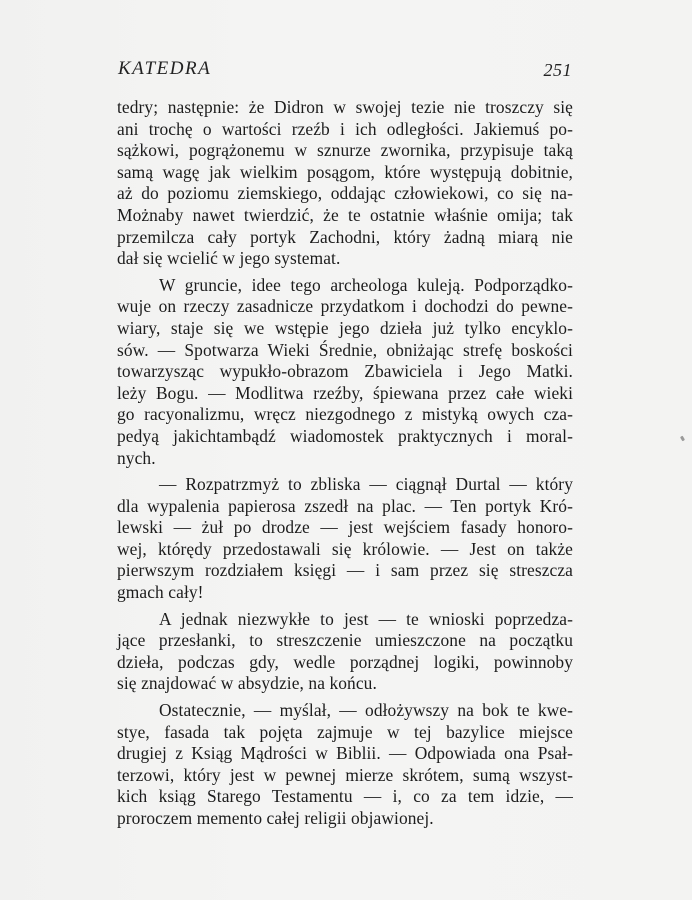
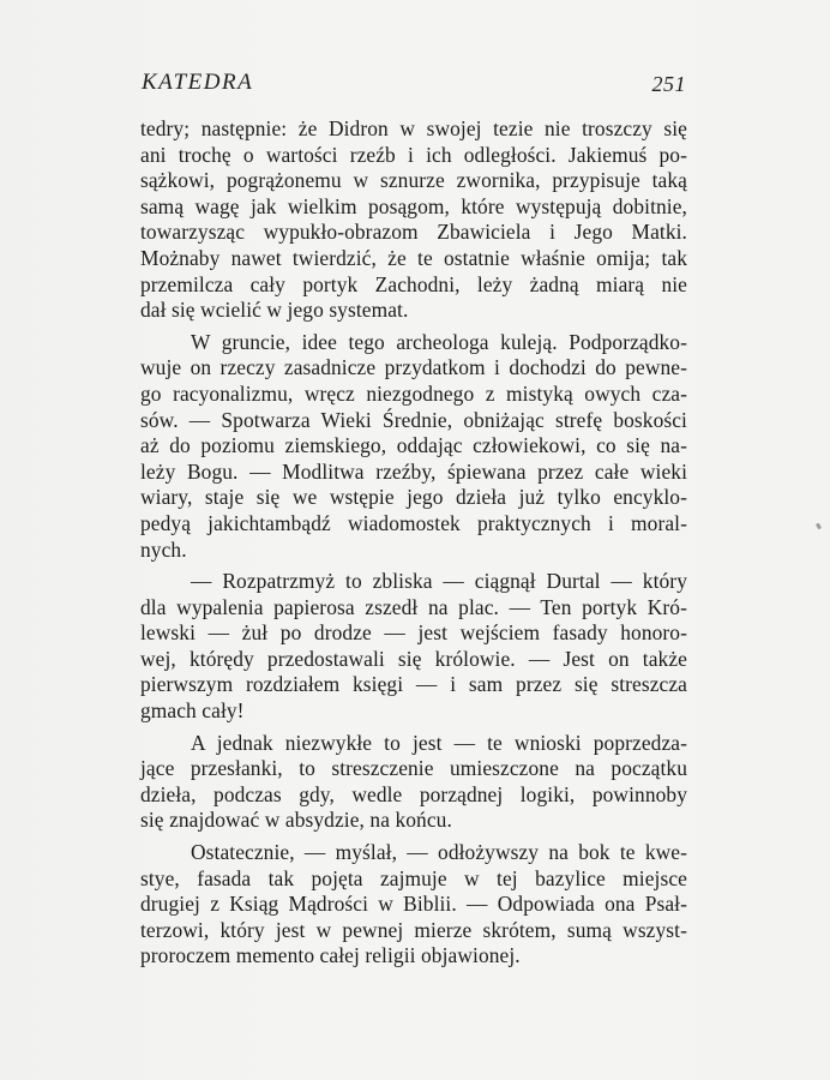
  KATEDRA
  251
  tedry; następnie: że Didron w swojej tezie nie troszczy się
  ani trochę o wartości rzeźb i ich odległości. Jakiemuś po-
  sążkowi, pogrążonemu w sznurze zwornika, przypisuje taką
  samą wagę jak wielkim posągom, które występują dobitnie,
- aż do poziomu ziemskiego, oddając człowiekowi, co się na-
+ towarzysząc wypukło-obrazom Zbawiciela i Jego Matki.
  Możnaby nawet twierdzić, że te ostatnie właśnie omija; tak
- przemilcza cały portyk Zachodni, który żadną miarą nie
+ przemilcza cały portyk Zachodni, leży żadną miarą nie
  dał się wcielić w jego systemat.
  W gruncie, idee tego archeologa kuleją. Podporządko-
  wuje on rzeczy zasadnicze przydatkom i dochodzi do pewne-
- wiary, staje się we wstępie jego dzieła już tylko encyklo-
+ go racyonalizmu, wręcz niezgodnego z mistyką owych cza-
  sów. — Spotwarza Wieki Średnie, obniżając strefę boskości
- towarzysząc wypukło-obrazom Zbawiciela i Jego Matki.
+ aż do poziomu ziemskiego, oddając człowiekowi, co się na-
  leży Bogu. — Modlitwa rzeźby, śpiewana przez całe wieki
- go racyonalizmu, wręcz niezgodnego z mistyką owych cza-
+ wiary, staje się we wstępie jego dzieła już tylko encyklo-
  pedyą jakichtambądź wiadomostek praktycznych i moral-
  nych.
  — Rozpatrzmyż to zbliska — ciągnął Durtal — który
  dla wypalenia papierosa zszedł na plac. — Ten portyk Kró-
  lewski — żuł po drodze — jest wejściem fasady honoro-
  wej, którędy przedostawali się królowie. — Jest on także
  pierwszym rozdziałem księgi — i sam przez się streszcza
  gmach cały!
  A jednak niezwykłe to jest — te wnioski poprzedza-
  jące przesłanki, to streszczenie umieszczone na początku
  dzieła, podczas gdy, wedle porządnej logiki, powinnoby
  się znajdować w absydzie, na końcu.
  Ostatecznie, — myślał, — odłożywszy na bok te kwe-
  stye, fasada tak pojęta zajmuje w tej bazylice miejsce
  drugiej z Ksiąg Mądrości w Biblii. — Odpowiada ona Psał-
  terzowi, który jest w pewnej mierze skrótem, sumą wszyst-
- kich ksiąg Starego Testamentu — i, co za tem idzie, —
  proroczem memento całej religii objawionej.
